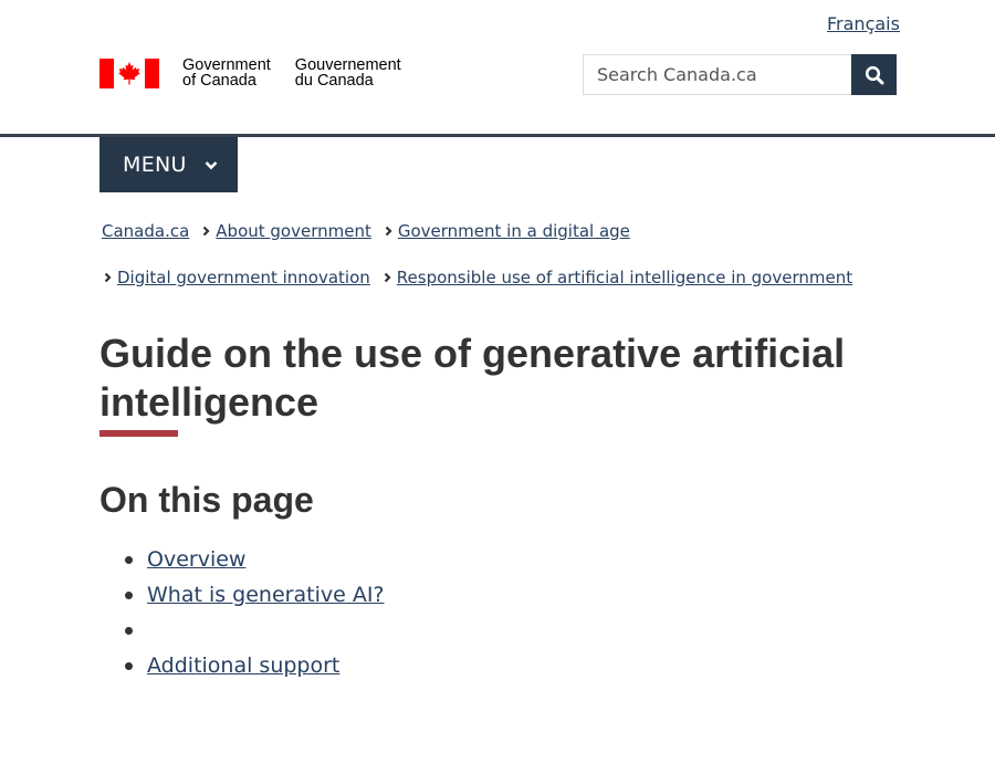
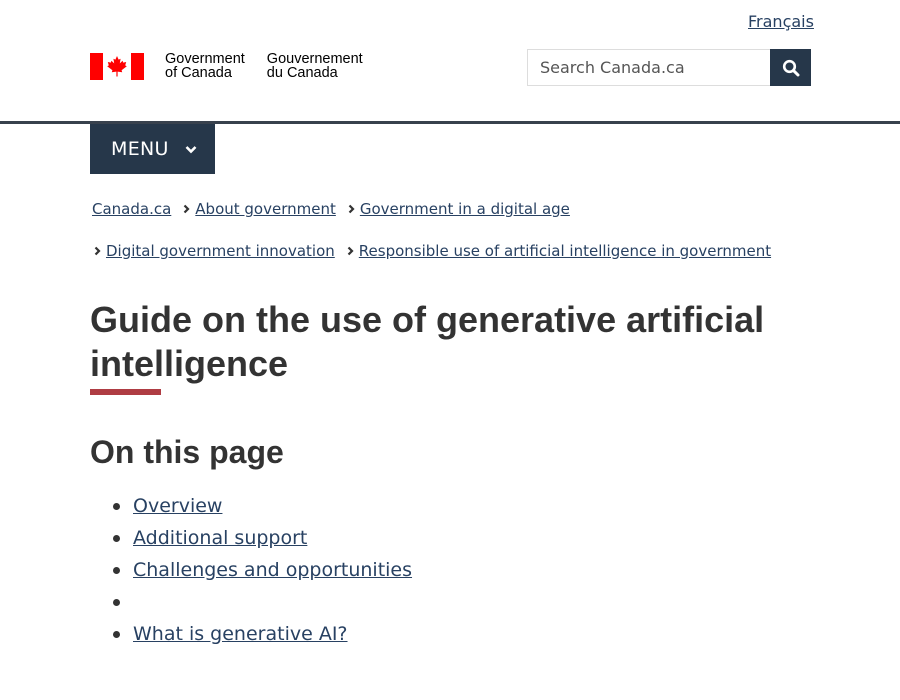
  Français
  Government
  of Canada
  Gouvernement
  du Canada
  Search Canada.ca
  MENU
  Canada.ca
  About government
  Government in a digital age
  Digital government innovation
  Responsible use of artificial intelligence in government
  Guide on the use of generative artificial intelligence
  On this page
  Overview
- What is generative AI?
+ Additional support
+ Challenges and opportunities
- Additional support
+ What is generative AI?
